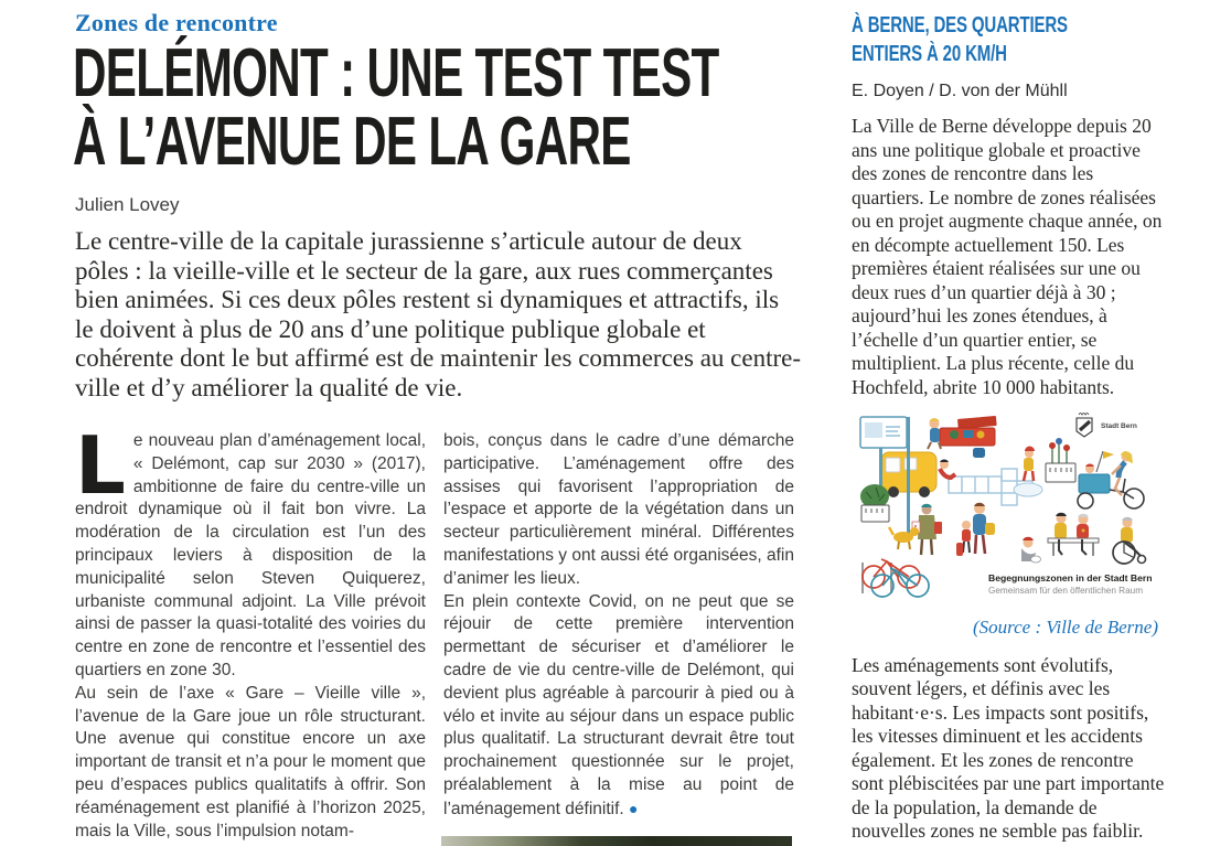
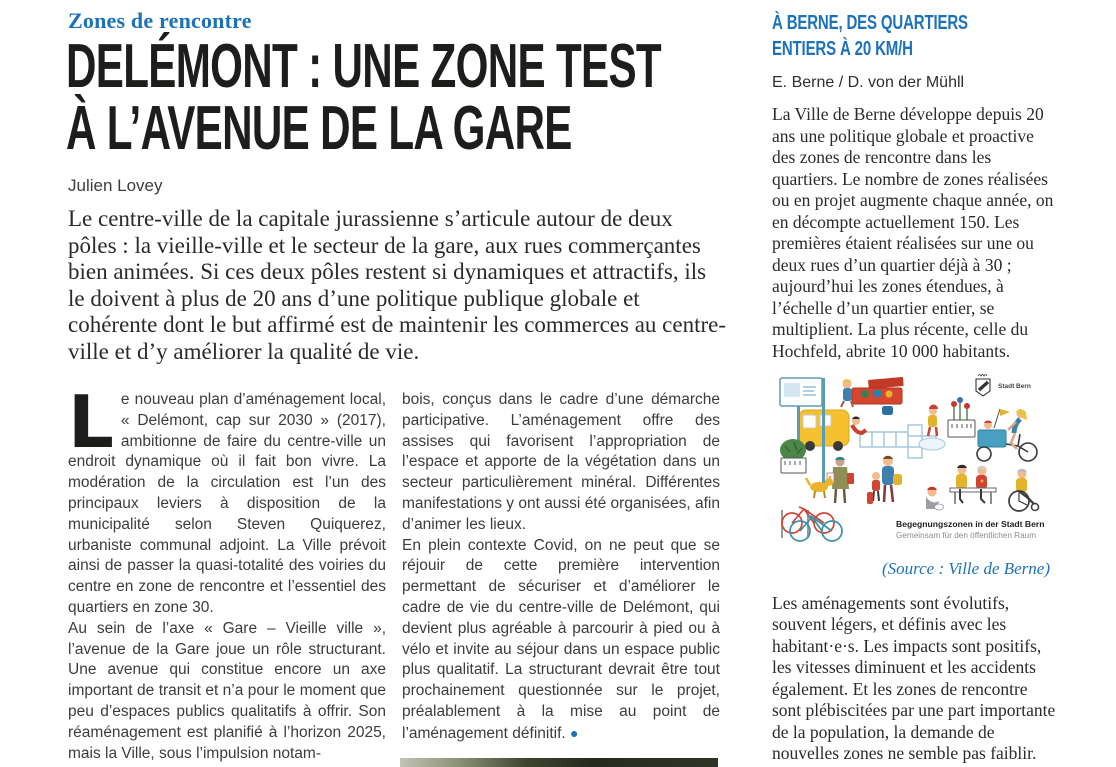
  Zones de rencontre
- DELÉMONT : UNE TEST TEST
+ DELÉMONT : UNE ZONE TEST
  À L’AVENUE DE LA GARE
  Julien Lovey
  Le centre-ville de la capitale jurassienne s’articule autour de deux pôles : la vieille-ville et le secteur de la gare, aux rues commerçantes bien animées. Si ces deux pôles restent si dynamiques et attractifs, ils le doivent à plus de 20 ans d’une politique publique globale et cohérente dont le but affirmé est de maintenir les commerces au centre-ville et d’y améliorer la qualité de vie.
  L
  e nouveau plan d’aménagement local, « Delémont, cap sur 2030 » (2017), ambitionne de faire du centre-ville un endroit dynamique où il fait bon vivre. La modération de la circulation est l’un des principaux leviers à disposition de la municipalité selon Steven Quiquerez, urbaniste communal adjoint. La Ville prévoit ainsi de passer la quasi-totalité des voiries du centre en zone de rencontre et l’essentiel des quartiers en zone 30.
  Au sein de l’axe « Gare – Vieille ville », l’avenue de la Gare joue un rôle structurant. Une avenue qui constitue encore un axe important de transit et n’a pour le moment que peu d’espaces publics qualitatifs à offrir. Son réaménagement est planifié à l’horizon 2025, mais la Ville, sous l’impulsion notam-
  bois, conçus dans le cadre d’une démarche participative. L’aménagement offre des assises qui favorisent l’appropriation de l’espace et apporte de la végétation dans un secteur particulièrement minéral. Différentes manifestations y ont aussi été organisées, afin d’animer les lieux.
  En plein contexte Covid, on ne peut que se réjouir de cette première intervention permettant de sécuriser et d’améliorer le cadre de vie du centre-ville de Delémont, qui devient plus agréable à parcourir à pied ou à vélo et invite au séjour dans un espace public plus qualitatif. La structurant devrait être tout prochainement questionnée sur le projet, préalablement à la mise au point de l’aménagement définitif. ●
  À BERNE, DES QUARTIERS
  ENTIERS À 20 KM/H
- E. Doyen / D. von der Mühll
+ E. Berne / D. von der Mühll
  La Ville de Berne développe depuis 20 ans une politique globale et proactive des zones de rencontre dans les quartiers. Le nombre de zones réalisées ou en projet augmente chaque année, on en décompte actuellement 150. Les premières étaient réalisées sur une ou deux rues d’un quartier déjà à 30 ; aujourd’hui les zones étendues, à l’échelle d’un quartier entier, se multiplient. La plus récente, celle du Hochfeld, abrite 10 000 habitants.
  Begegnungszonen in der Stadt Bern
  Gemeinsam für den öffentlichen Raum
  (Source : Ville de Berne)
  Les aménagements sont évolutifs, souvent légers, et définis avec les habitant·e·s. Les impacts sont positifs, les vitesses diminuent et les accidents également. Et les zones de rencontre sont plébiscitées par une part importante de la population, la demande de nouvelles zones ne semble pas faiblir.
